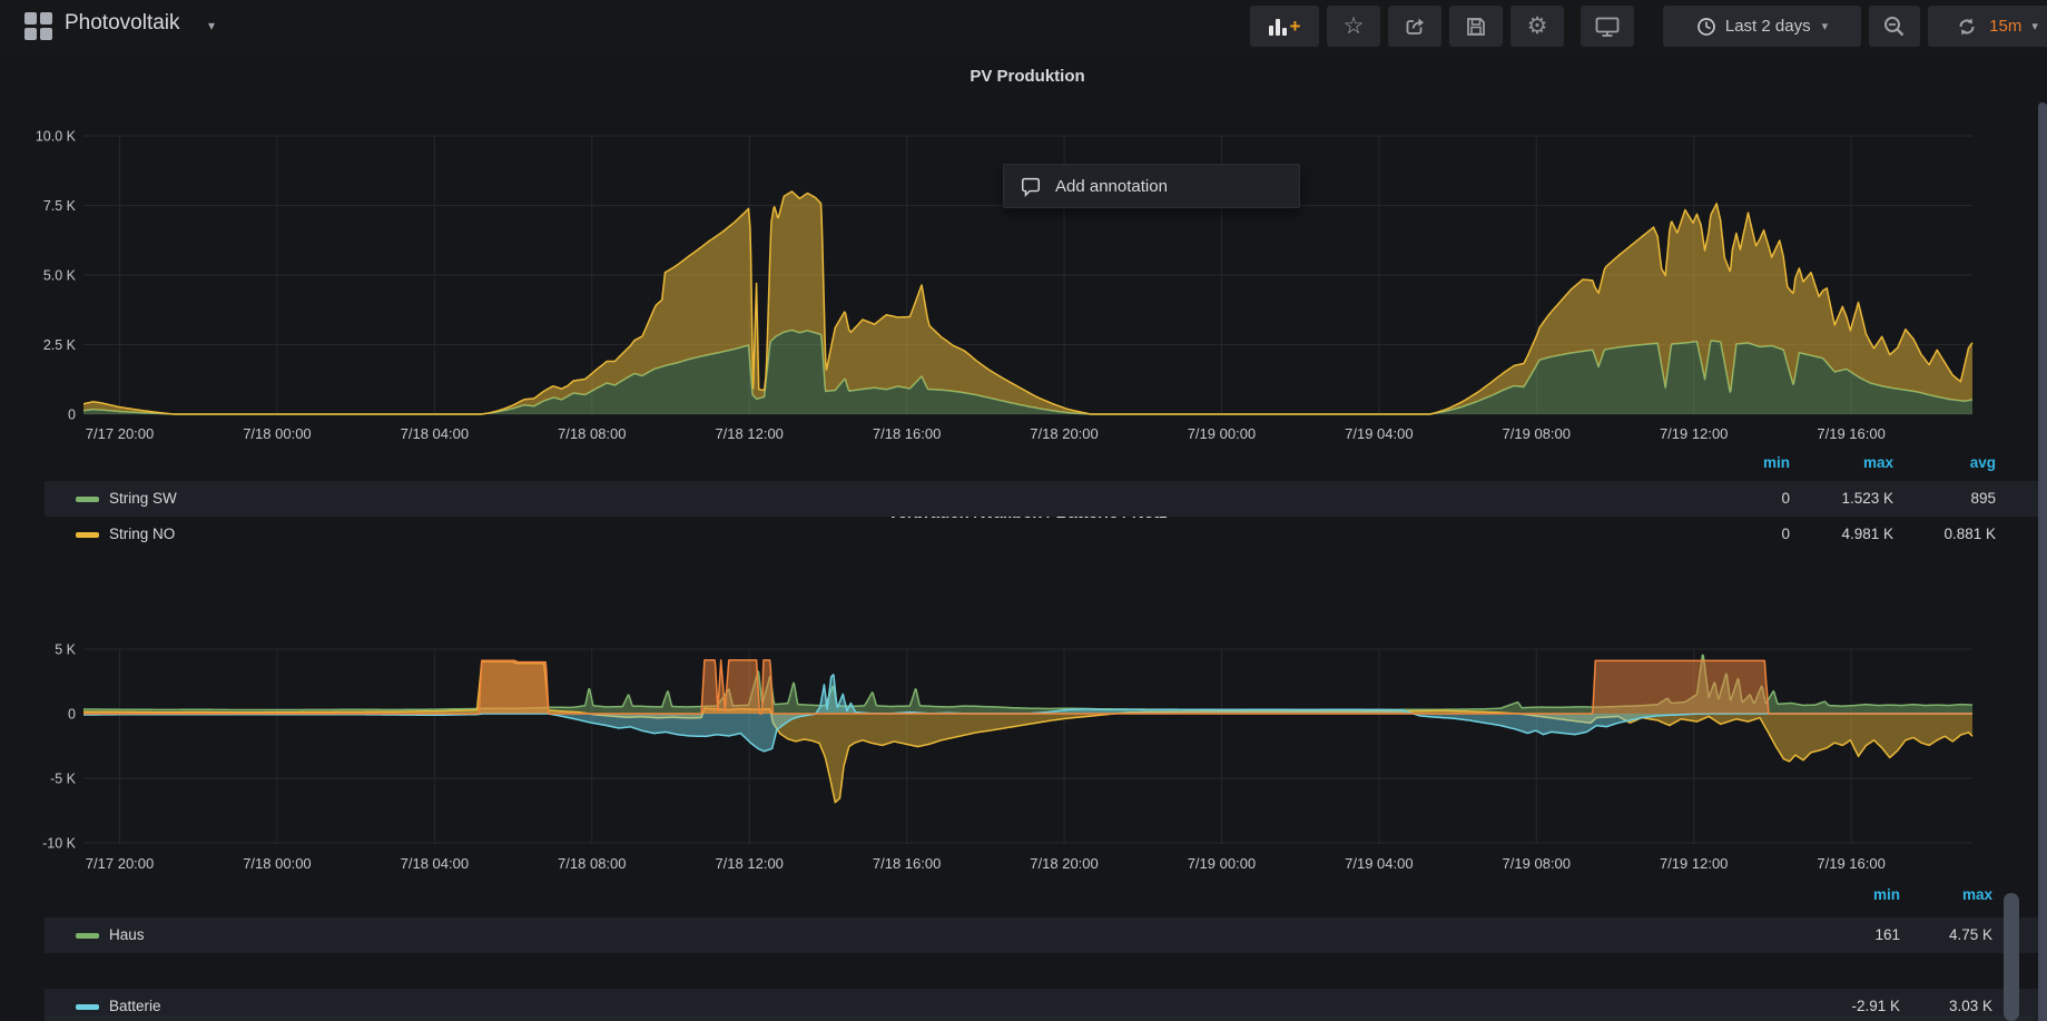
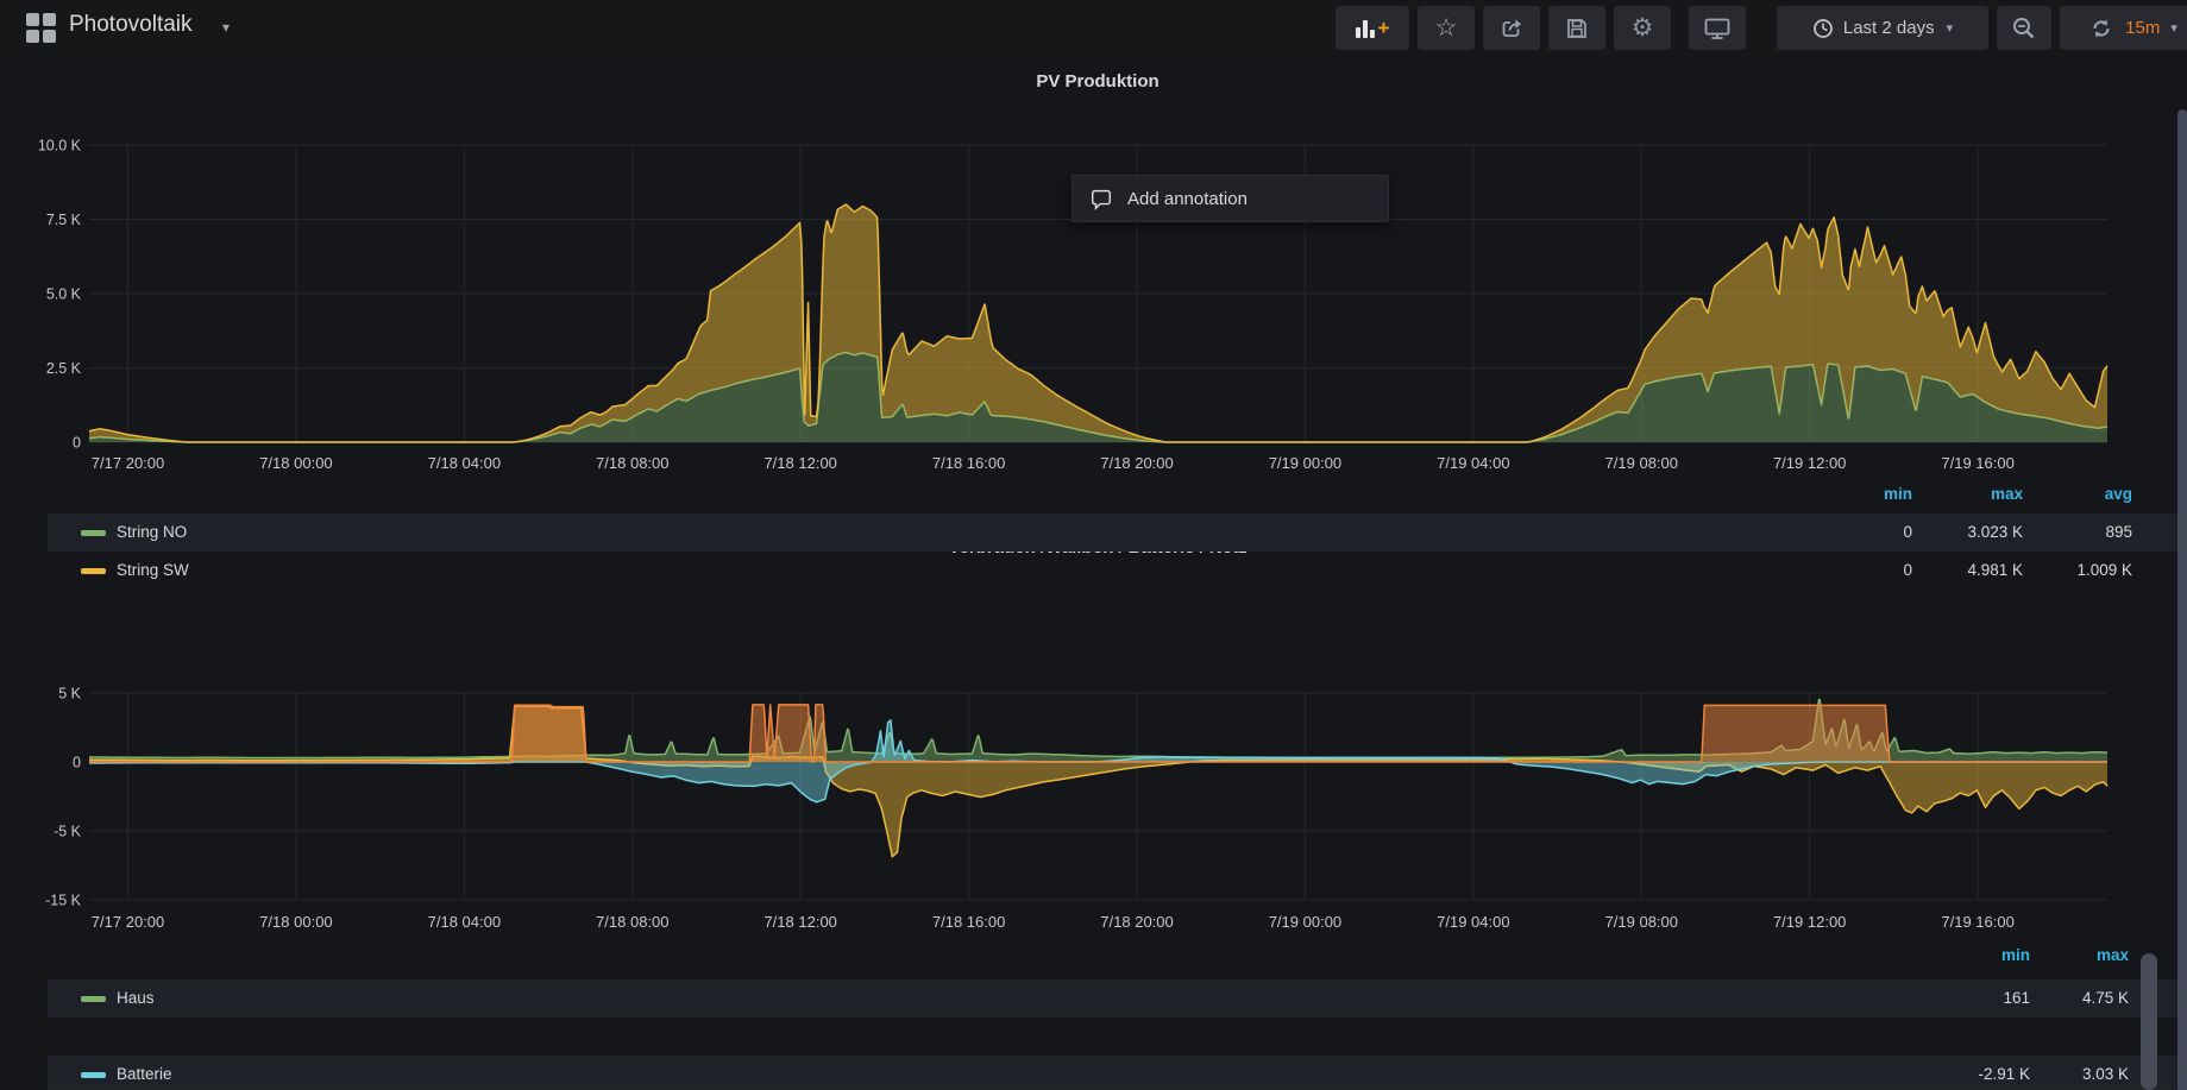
  Photovoltaik
  ▾
  +
  ☆
  ⚙
  Last 2 days
  ▾
  15m
  ▾
  PV Produktion
  10.0 K
  7.5 K
  5.0 K
  2.5 K
  0
  7/17 20:00
  7/18 00:00
  7/18 04:00
  7/18 08:00
  7/18 12:00
  7/18 16:00
  7/18 20:00
  7/19 00:00
  7/19 04:00
  7/19 08:00
  7/19 12:00
  7/19 16:00
  5 K
  0
  -5 K
- -10 K
+ -15 K
  7/17 20:00
  7/18 00:00
  7/18 04:00
  7/18 08:00
  7/18 12:00
  7/18 16:00
  7/18 20:00
  7/19 00:00
  7/19 04:00
  7/19 08:00
  7/19 12:00
  7/19 16:00
  min
  max
  avg
- String SW
+ String NO
  0
- 1.523 K
+ 3.023 K
  895
- String NO
+ String SW
  0
  4.981 K
- 0.881 K
+ 1.009 K
  min
  max
  Haus
  161
  4.75 K
  Batterie
  -2.91 K
  3.03 K
  Add annotation
